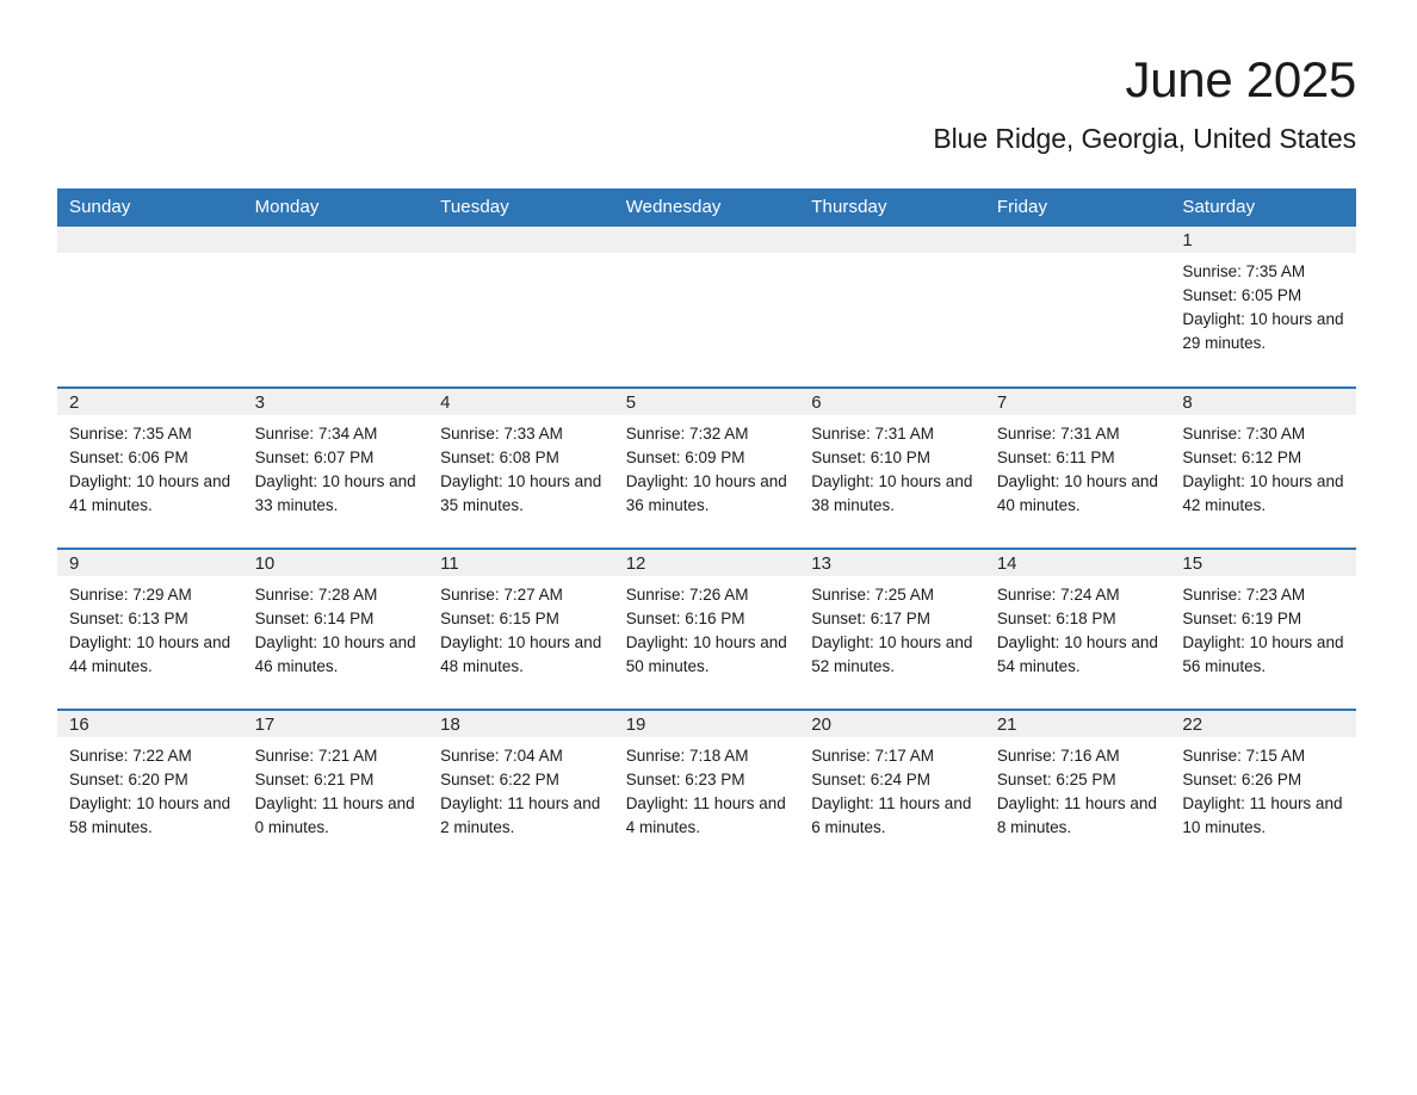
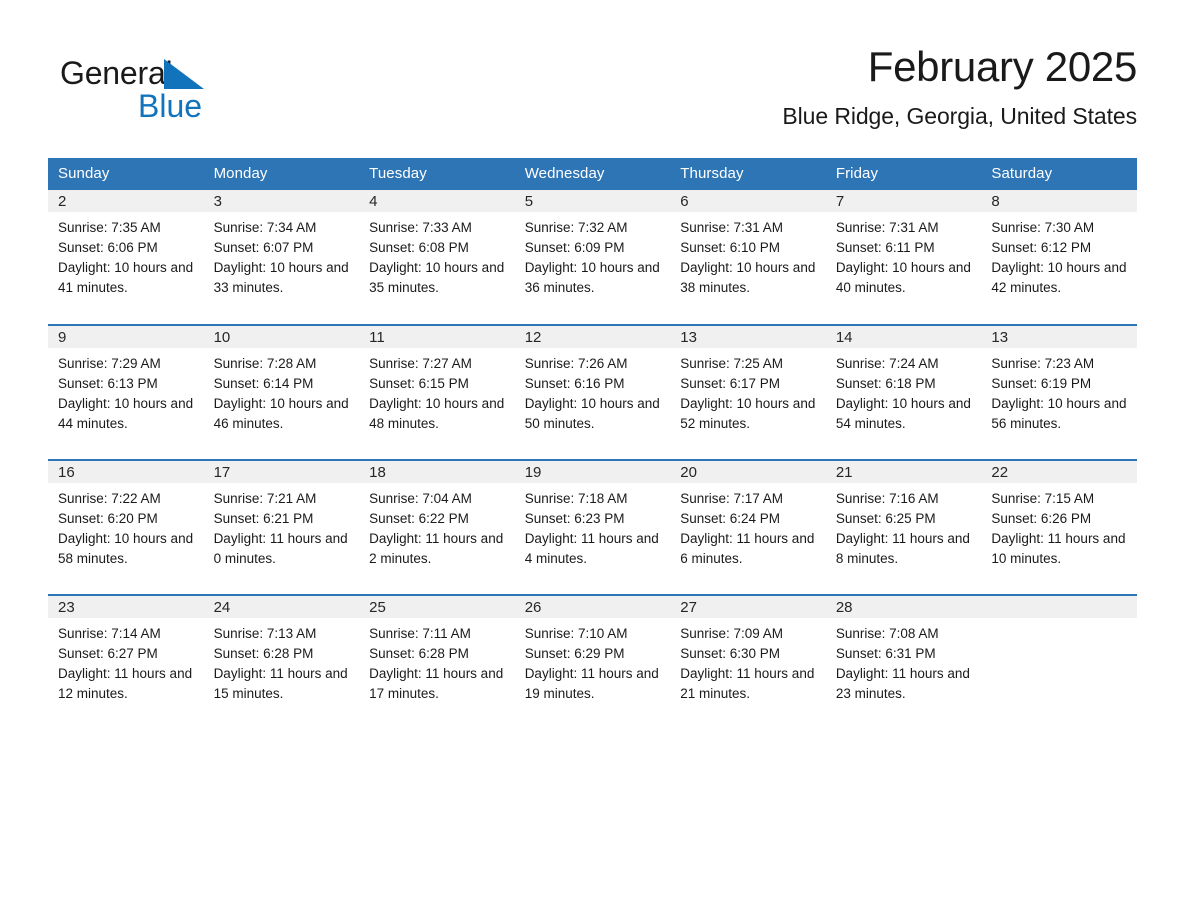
+ General
+ Blue
- June 2025
+ February 2025
  Blue Ridge, Georgia, United States
  Sunday	Monday	Tuesday	Wednesday	Thursday	Friday	Saturday
- 						1 Sunrise: 7:35 AM Sunset: 6:05 PM Daylight: 10 hours and 29 minutes.
  2 Sunrise: 7:35 AM Sunset: 6:06 PM Daylight: 10 hours and 41 minutes.	3 Sunrise: 7:34 AM Sunset: 6:07 PM Daylight: 10 hours and 33 minutes.	4 Sunrise: 7:33 AM Sunset: 6:08 PM Daylight: 10 hours and 35 minutes.	5 Sunrise: 7:32 AM Sunset: 6:09 PM Daylight: 10 hours and 36 minutes.	6 Sunrise: 7:31 AM Sunset: 6:10 PM Daylight: 10 hours and 38 minutes.	7 Sunrise: 7:31 AM Sunset: 6:11 PM Daylight: 10 hours and 40 minutes.	8 Sunrise: 7:30 AM Sunset: 6:12 PM Daylight: 10 hours and 42 minutes.
- 9 Sunrise: 7:29 AM Sunset: 6:13 PM Daylight: 10 hours and 44 minutes.	10 Sunrise: 7:28 AM Sunset: 6:14 PM Daylight: 10 hours and 46 minutes.	11 Sunrise: 7:27 AM Sunset: 6:15 PM Daylight: 10 hours and 48 minutes.	12 Sunrise: 7:26 AM Sunset: 6:16 PM Daylight: 10 hours and 50 minutes.	13 Sunrise: 7:25 AM Sunset: 6:17 PM Daylight: 10 hours and 52 minutes.	14 Sunrise: 7:24 AM Sunset: 6:18 PM Daylight: 10 hours and 54 minutes.	15 Sunrise: 7:23 AM Sunset: 6:19 PM Daylight: 10 hours and 56 minutes.
+ 9 Sunrise: 7:29 AM Sunset: 6:13 PM Daylight: 10 hours and 44 minutes.	10 Sunrise: 7:28 AM Sunset: 6:14 PM Daylight: 10 hours and 46 minutes.	11 Sunrise: 7:27 AM Sunset: 6:15 PM Daylight: 10 hours and 48 minutes.	12 Sunrise: 7:26 AM Sunset: 6:16 PM Daylight: 10 hours and 50 minutes.	13 Sunrise: 7:25 AM Sunset: 6:17 PM Daylight: 10 hours and 52 minutes.	14 Sunrise: 7:24 AM Sunset: 6:18 PM Daylight: 10 hours and 54 minutes.	13 Sunrise: 7:23 AM Sunset: 6:19 PM Daylight: 10 hours and 56 minutes.
  16 Sunrise: 7:22 AM Sunset: 6:20 PM Daylight: 10 hours and 58 minutes.	17 Sunrise: 7:21 AM Sunset: 6:21 PM Daylight: 11 hours and 0 minutes.	18 Sunrise: 7:04 AM Sunset: 6:22 PM Daylight: 11 hours and 2 minutes.	19 Sunrise: 7:18 AM Sunset: 6:23 PM Daylight: 11 hours and 4 minutes.	20 Sunrise: 7:17 AM Sunset: 6:24 PM Daylight: 11 hours and 6 minutes.	21 Sunrise: 7:16 AM Sunset: 6:25 PM Daylight: 11 hours and 8 minutes.	22 Sunrise: 7:15 AM Sunset: 6:26 PM Daylight: 11 hours and 10 minutes.
+ 23 Sunrise: 7:14 AM Sunset: 6:27 PM Daylight: 11 hours and 12 minutes.	24 Sunrise: 7:13 AM Sunset: 6:28 PM Daylight: 11 hours and 15 minutes.	25 Sunrise: 7:11 AM Sunset: 6:28 PM Daylight: 11 hours and 17 minutes.	26 Sunrise: 7:10 AM Sunset: 6:29 PM Daylight: 11 hours and 19 minutes.	27 Sunrise: 7:09 AM Sunset: 6:30 PM Daylight: 11 hours and 21 minutes.	28 Sunrise: 7:08 AM Sunset: 6:31 PM Daylight: 11 hours and 23 minutes.
